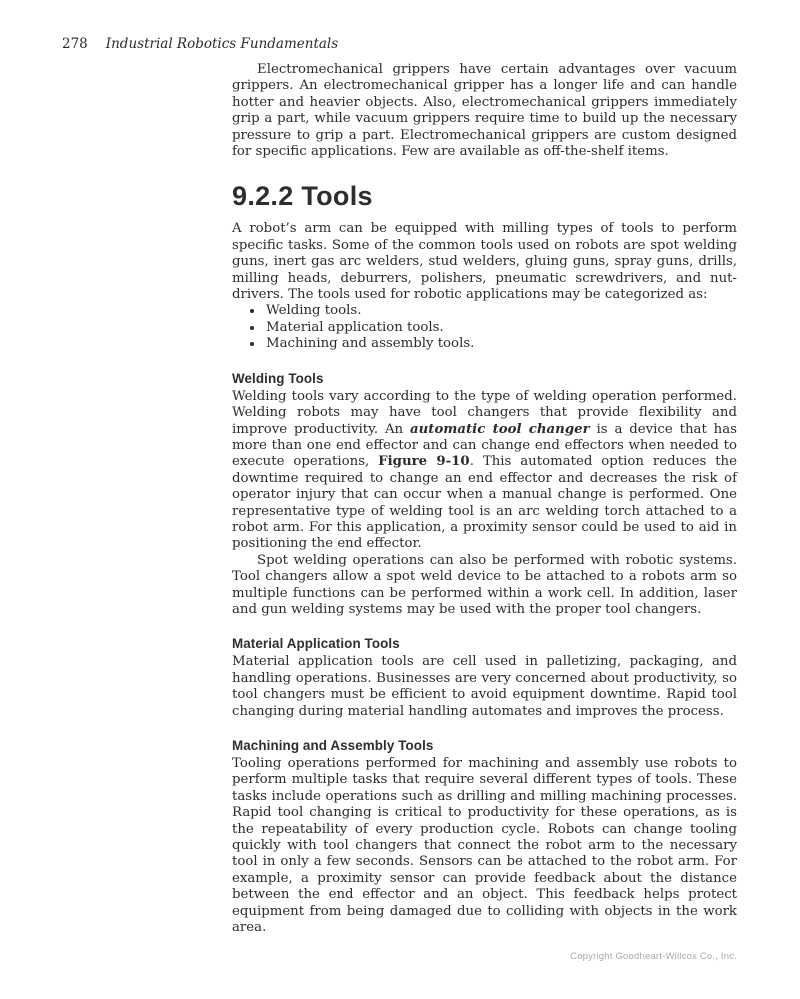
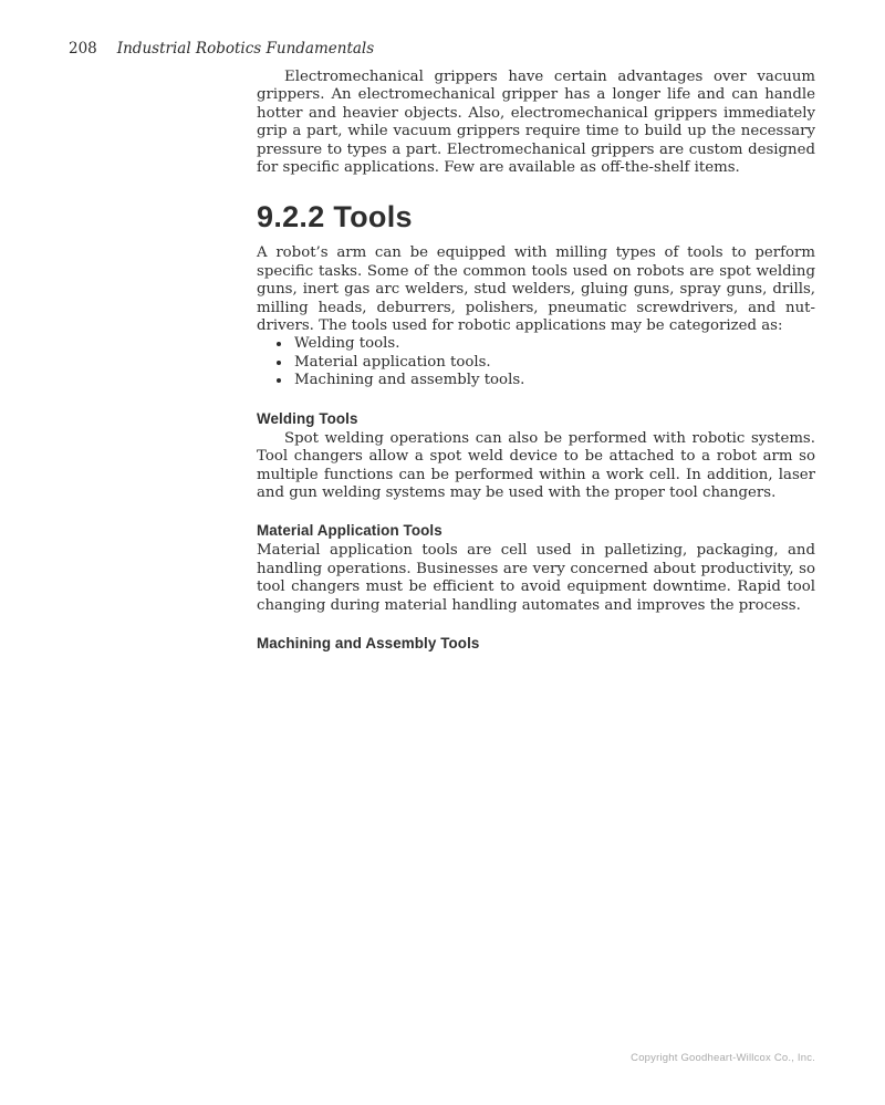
- 278
+ 208
  Industrial Robotics Fundamentals
- Electromechanical grippers have certain advantages over vacuum grippers. An electromechanical gripper has a longer life and can handle hotter and heavier objects. Also, electromechanical grippers immediately grip a part, while vacuum grippers require time to build up the necessary pressure to grip a part. Electromechanical grippers are custom designed for specific applications. Few are available as off-the-shelf items.
+ Electromechanical grippers have certain advantages over vacuum grippers. An electromechanical gripper has a longer life and can handle hotter and heavier objects. Also, electromechanical grippers immediately grip a part, while vacuum grippers require time to build up the necessary pressure to types a part. Electromechanical grippers are custom designed for specific applications. Few are available as off-the-shelf items.
  9.2.2 Tools
  A robot’s arm can be equipped with milling types of tools to perform specific tasks. Some of the common tools used on robots are spot welding guns, inert gas arc welders, stud welders, gluing guns, spray guns, drills, milling heads, deburrers, polishers, pneumatic screwdrivers, and nut-drivers. The tools used for robotic applications may be categorized as:
  Welding tools.
  Material application tools.
  Machining and assembly tools.
  Welding Tools
- Welding tools vary according to the type of welding operation performed. Welding robots may have tool changers that provide flexibility and improve productivity. An automatic tool changer is a device that has more than one end effector and can change end effectors when needed to execute operations, Figure 9-10. This automated option reduces the downtime required to change an end effector and decreases the risk of operator injury that can occur when a manual change is performed. One representative type of welding tool is an arc welding torch attached to a robot arm. For this application, a proximity sensor could be used to aid in positioning the end effector.
- Spot welding operations can also be performed with robotic systems. Tool changers allow a spot weld device to be attached to a robots arm so multiple functions can be performed within a work cell. In addition, laser and gun welding systems may be used with the proper tool changers.
+ Spot welding operations can also be performed with robotic systems. Tool changers allow a spot weld device to be attached to a robot arm so multiple functions can be performed within a work cell. In addition, laser and gun welding systems may be used with the proper tool changers.
  Material Application Tools
  Material application tools are cell used in palletizing, packaging, and handling operations. Businesses are very concerned about productivity, so tool changers must be efficient to avoid equipment downtime. Rapid tool changing during material handling automates and improves the process.
  Machining and Assembly Tools
- Tooling operations performed for machining and assembly use robots to perform multiple tasks that require several different types of tools. These tasks include operations such as drilling and milling machining processes. Rapid tool changing is critical to productivity for these operations, as is the repeatability of every production cycle. Robots can change tooling quickly with tool changers that connect the robot arm to the necessary tool in only a few seconds. Sensors can be attached to the robot arm. For example, a proximity sensor can provide feedback about the distance between the end effector and an object. This feedback helps protect equipment from being damaged due to colliding with objects in the work area.
  Copyright Goodheart-Willcox Co., Inc.
